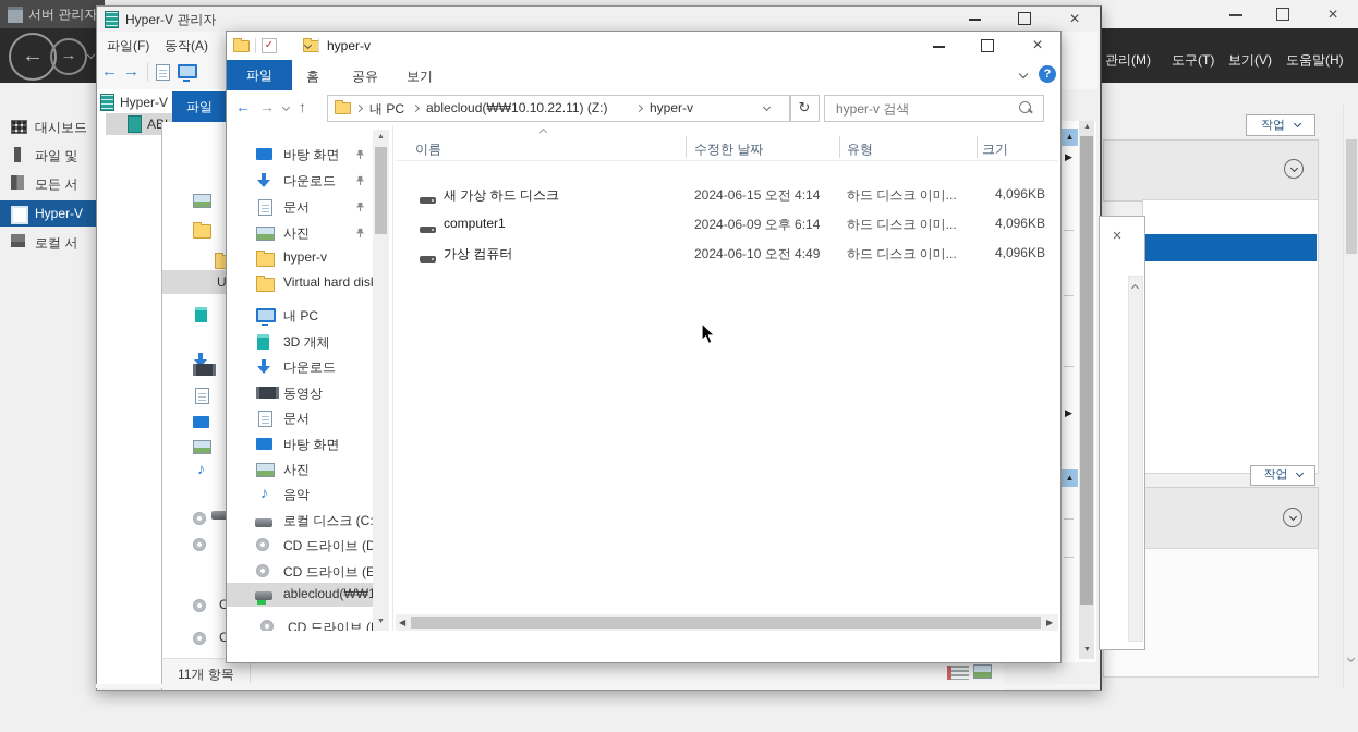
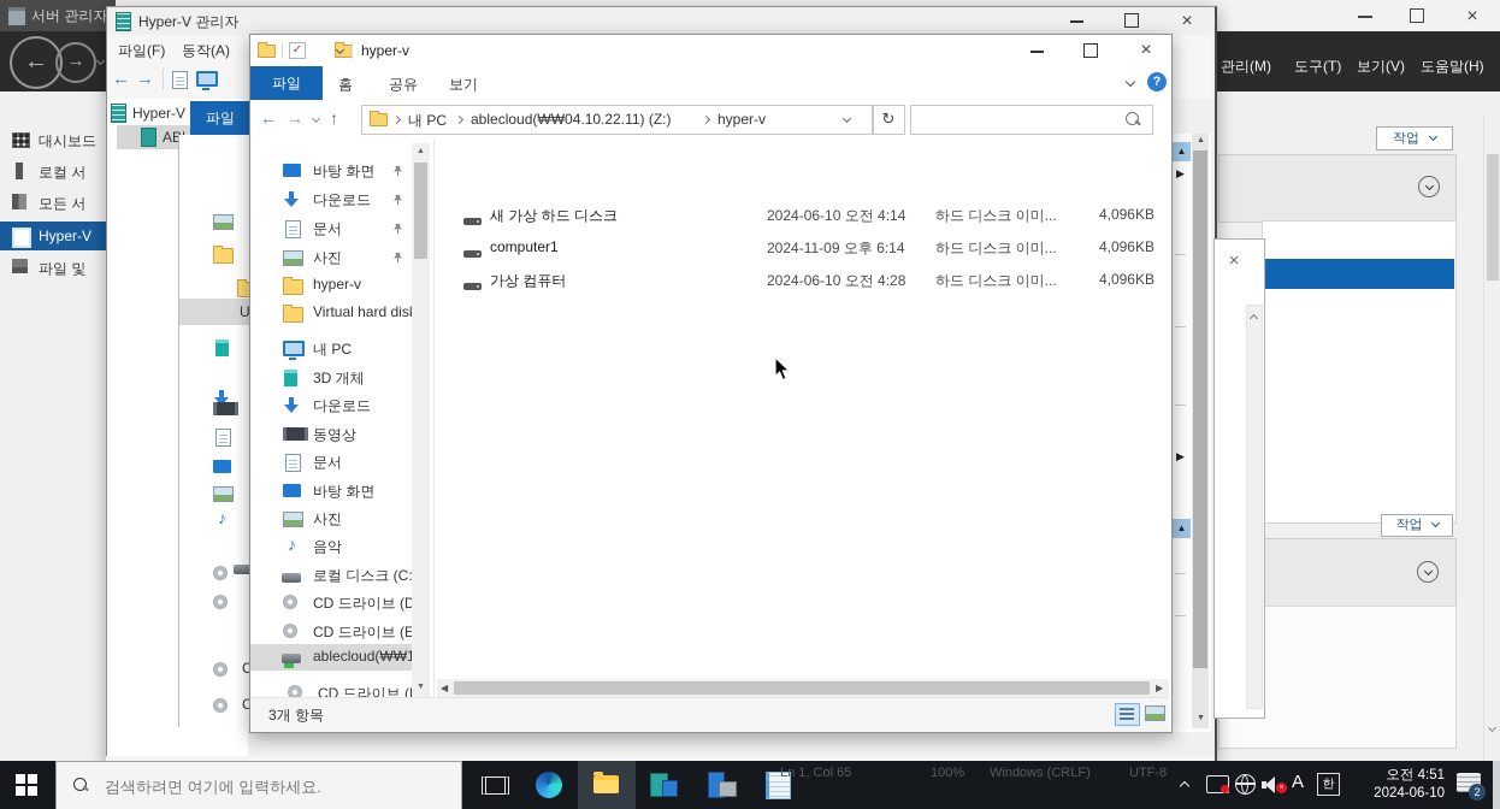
  서버 관리자
  ×
  ←
  →
  관리(M)
  도구(T)
  보기(V)
  도움말(H)
  대시보드
- 파일 및
+ 로컬 서
  모든 서
  Hyper-V
- 로컬 서
+ 파일 및
  작업
  작업
  ×
  Hyper-V 관리자
  ×
  파일(F)
  동작(A)
  ←
  →
  Hyper-V
  ▲
  ▶
  ▶
  ▲
  파일
  U
  ♪
  C
  C
- 11개 항목
  ✓
  hyper-v
  ×
  파일
  홈
  공유
  보기
  ?
  ←
  →
  ↑
  내 PC
- ablecloud(₩₩10.10.22.11) (Z:)
+ ablecloud(₩₩04.10.22.11) (Z:)
  hyper-v
  ↻
- hyper-v 검색
  바탕 화면
  다운로드
  문서
  사진
  hyper-v
  Virtual hard dis
  내 PC
  3D 개체
  다운로드
  동영상
  문서
  바탕 화면
  사진
  ♪
  음악
  로컬 디스크 (C:
  CD 드라이브 (D
  CD 드라이브 (E
  ablecloud(₩₩
  CD 드라이브 (
- 이름
- 수정한 날짜
- 유형
- 크기
  새 가상 하드 디스크
- 2024-06-15 오전 4:14
+ 2024-06-10 오전 4:14
  하드 디스크 이미...
  4,096KB
  computer1
- 2024-06-09 오후 6:14
+ 2024-11-09 오후 6:14
  하드 디스크 이미...
  4,096KB
  가상 컴퓨터
- 2024-06-10 오전 4:49
+ 2024-06-10 오전 4:28
  하드 디스크 이미...
  4,096KB
  ◀
  ▶
+ 3개 항목
+ 검색하려면 여기에 입력하세요.
+ Ln 1, Col 65
+ 100%
+ Windows (CRLF)
+ UTF-8
+ A
+ 한
+ 오전 4:51
+ 2024-06-10
+ 2
